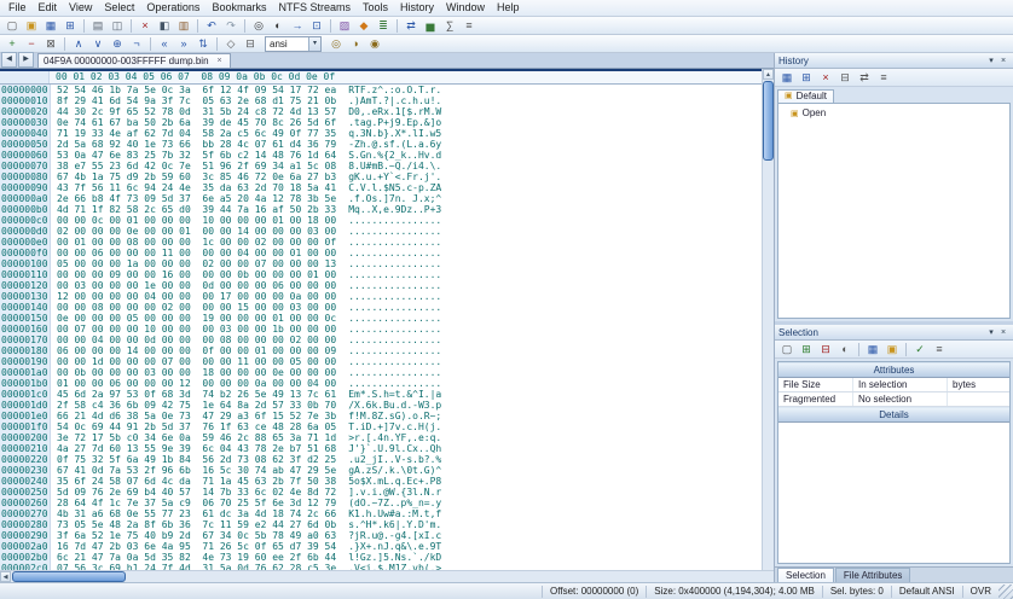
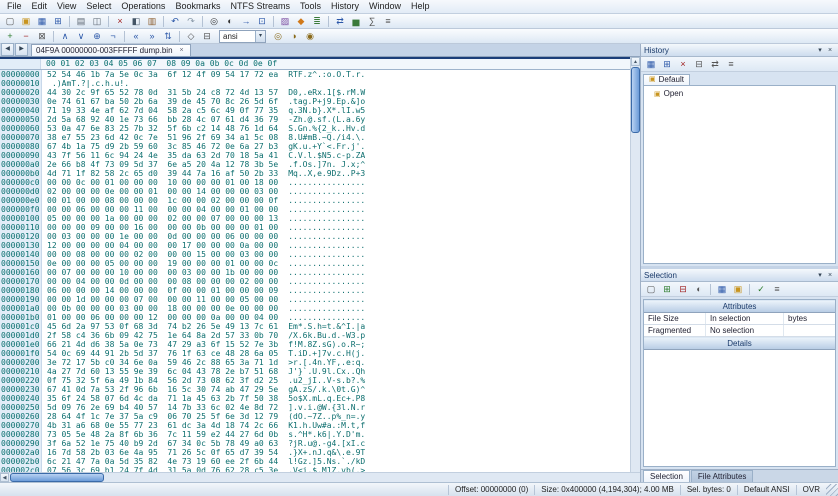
  File
  Edit
  View
  Select
  Operations
  Bookmarks
  NTFS Streams
  Tools
  History
  Window
  Help
  ▢
  ▣
  ▦
  ⊞
  ▤
  ◫
  ×
  ◧
  ▥
  ↶
  ↷
  ◎
  ◐
  →
  ⊡
  ▨
  ◆
  ≣
  ⇄
  ▅
  ∑
  ≡
  +
  −
  ⊠
  ∧
  ∨
  ⊕
  ¬
  «
  »
  ⇅
  ◇
  ⊟
  ansi
  ◎
  ◑
  ◉
  04F9A 00000000-003FFFFF dump.bin
  00 01 02 03 04 05 06 07 08 09 0a 0b 0c 0d 0e 0f
  00000000
  52 54 46 1b 7a 5e 0c 3a 6f 12 4f 09 54 17 72 ea
  RTF.z^.:o.O.T.r.
  00000010
- 8f 29 41 6d 54 9a 3f 7c 05 63 2e 68 d1 75 21 0b
  .)AmT.?|.c.h.u!.
  00000020
  44 30 2c 9f 65 52 78 0d 31 5b 24 c8 72 4d 13 57
  D0,.eRx.1[$.rM.W
  00000030
  0e 74 61 67 ba 50 2b 6a 39 de 45 70 8c 26 5d 6f
  .tag.P+j9.Ep.&]o
  00000040
  71 19 33 4e af 62 7d 04 58 2a c5 6c 49 0f 77 35
  q.3N.b}.X*.lI.w5
  00000050
  2d 5a 68 92 40 1e 73 66 bb 28 4c 07 61 d4 36 79
  -Zh.@.sf.(L.a.6y
  00000060
  53 0a 47 6e 83 25 7b 32 5f 6b c2 14 48 76 1d 64
  S.Gn.%{2_k..Hv.d
  00000070
  38 e7 55 23 6d 42 0c 7e 51 96 2f 69 34 a1 5c 08
  8.U#mB.~Q./i4.\.
  00000080
  67 4b 1a 75 d9 2b 59 60 3c 85 46 72 0e 6a 27 b3
  gK.u.+Y`<.Fr.j'.
  00000090
  43 7f 56 11 6c 94 24 4e 35 da 63 2d 70 18 5a 41
  C.V.l.$N5.c-p.ZA
  000000a0
  2e 66 b8 4f 73 09 5d 37 6e a5 20 4a 12 78 3b 5e
  .f.Os.]7n. J.x;^
  000000b0
  4d 71 1f 82 58 2c 65 d0 39 44 7a 16 af 50 2b 33
  Mq..X,e.9Dz..P+3
  000000c0
  00 00 0c 00 01 00 00 00 10 00 00 00 01 00 18 00
  ................
  000000d0
  02 00 00 00 0e 00 00 01 00 00 14 00 00 00 03 00
  ................
  000000e0
  00 01 00 00 08 00 00 00 1c 00 00 02 00 00 00 0f
  ................
  000000f0
  00 00 06 00 00 00 11 00 00 00 04 00 00 01 00 00
  ................
  00000100
  05 00 00 00 1a 00 00 00 02 00 00 07 00 00 00 13
  ................
  00000110
  00 00 00 09 00 00 16 00 00 00 0b 00 00 00 01 00
  ................
  00000120
  00 03 00 00 00 1e 00 00 0d 00 00 00 06 00 00 00
  ................
  00000130
  12 00 00 00 00 04 00 00 00 17 00 00 00 0a 00 00
  ................
  00000140
  00 00 08 00 00 00 02 00 00 00 15 00 00 03 00 00
  ................
  00000150
  0e 00 00 00 05 00 00 00 19 00 00 00 01 00 00 0c
  ................
  00000160
  00 07 00 00 00 10 00 00 00 03 00 00 1b 00 00 00
  ................
  00000170
  00 00 04 00 00 0d 00 00 00 08 00 00 00 02 00 00
  ................
  00000180
  06 00 00 00 14 00 00 00 0f 00 00 01 00 00 00 09
  ................
  00000190
  00 00 1d 00 00 00 07 00 00 00 11 00 00 05 00 00
  ................
  000001a0
  00 0b 00 00 00 03 00 00 18 00 00 00 0e 00 00 00
  ................
  000001b0
  01 00 00 06 00 00 00 12 00 00 00 0a 00 00 04 00
  ................
  000001c0
  45 6d 2a 97 53 0f 68 3d 74 b2 26 5e 49 13 7c 61
  Em*.S.h=t.&^I.|a
  000001d0
  2f 58 c4 36 6b 09 42 75 1e 64 8a 2d 57 33 0b 70
  /X.6k.Bu.d.-W3.p
  000001e0
  66 21 4d d6 38 5a 0e 73 47 29 a3 6f 15 52 7e 3b
  f!M.8Z.sG).o.R~;
  000001f0
  54 0c 69 44 91 2b 5d 37 76 1f 63 ce 48 28 6a 05
  T.iD.+]7v.c.H(j.
  00000200
  3e 72 17 5b c0 34 6e 0a 59 46 2c 88 65 3a 71 1d
  >r.[.4n.YF,.e:q.
  00000210
  4a 27 7d 60 13 55 9e 39 6c 04 43 78 2e b7 51 68
  J'}`.U.9l.Cx..Qh
  00000220
  0f 75 32 5f 6a 49 1b 84 56 2d 73 08 62 3f d2 25
  .u2_jI..V-s.b?.%
  00000230
  67 41 0d 7a 53 2f 96 6b 16 5c 30 74 ab 47 29 5e
  gA.zS/.k.\0t.G)^
  00000240
  35 6f 24 58 07 6d 4c da 71 1a 45 63 2b 7f 50 38
  5o$X.mL.q.Ec+.P8
  00000250
  5d 09 76 2e 69 b4 40 57 14 7b 33 6c 02 4e 8d 72
  ].v.i.@W.{3l.N.r
  00000260
  28 64 4f 1c 7e 37 5a c9 06 70 25 5f 6e 3d 12 79
  (dO.~7Z..p%_n=.y
  00000270
  4b 31 a6 68 0e 55 77 23 61 dc 3a 4d 18 74 2c 66
  K1.h.Uw#a.:M.t,f
  00000280
  73 05 5e 48 2a 8f 6b 36 7c 11 59 e2 44 27 6d 0b
  s.^H*.k6|.Y.D'm.
  00000290
  3f 6a 52 1e 75 40 b9 2d 67 34 0c 5b 78 49 a0 63
  ?jR.u@.-g4.[xI.c
  000002a0
- 16 7d 47 2b 03 6e 4a 95 71 26 5c 0f 65 d7 39 54
+ 16 7d 58 2b 03 6e 4a 95 71 26 5c 0f 65 d7 39 54
  .}X+.nJ.q&\.e.9T
  000002b0
  6c 21 47 7a 0a 5d 35 82 4e 73 19 60 ee 2f 6b 44
  l!Gz.]5.Ns.`./kD
  000002c0
  07 56 3c 69 b1 24 7f 4d 31 5a 0d 76 62 28 c5 3e
  .V<i.$.M1Z.vb(.>
  History
  ▦
  ⊞
  ×
  ⊟
  ⇄
  ≡
  Default
  Open
  Selection
  ▢
  ⊞
  ⊟
  ◐
  ▦
  ▣
  ✓
  ≡
  Attributes
  File Size
  In selection
  bytes
  Fragmented
  No selection
  Details
  Selection
  File Attributes
  Offset: 00000000 (0)
  Size: 0x400000 (4,194,304); 4.00 MB
  Sel. bytes: 0
  Default ANSI
  OVR
